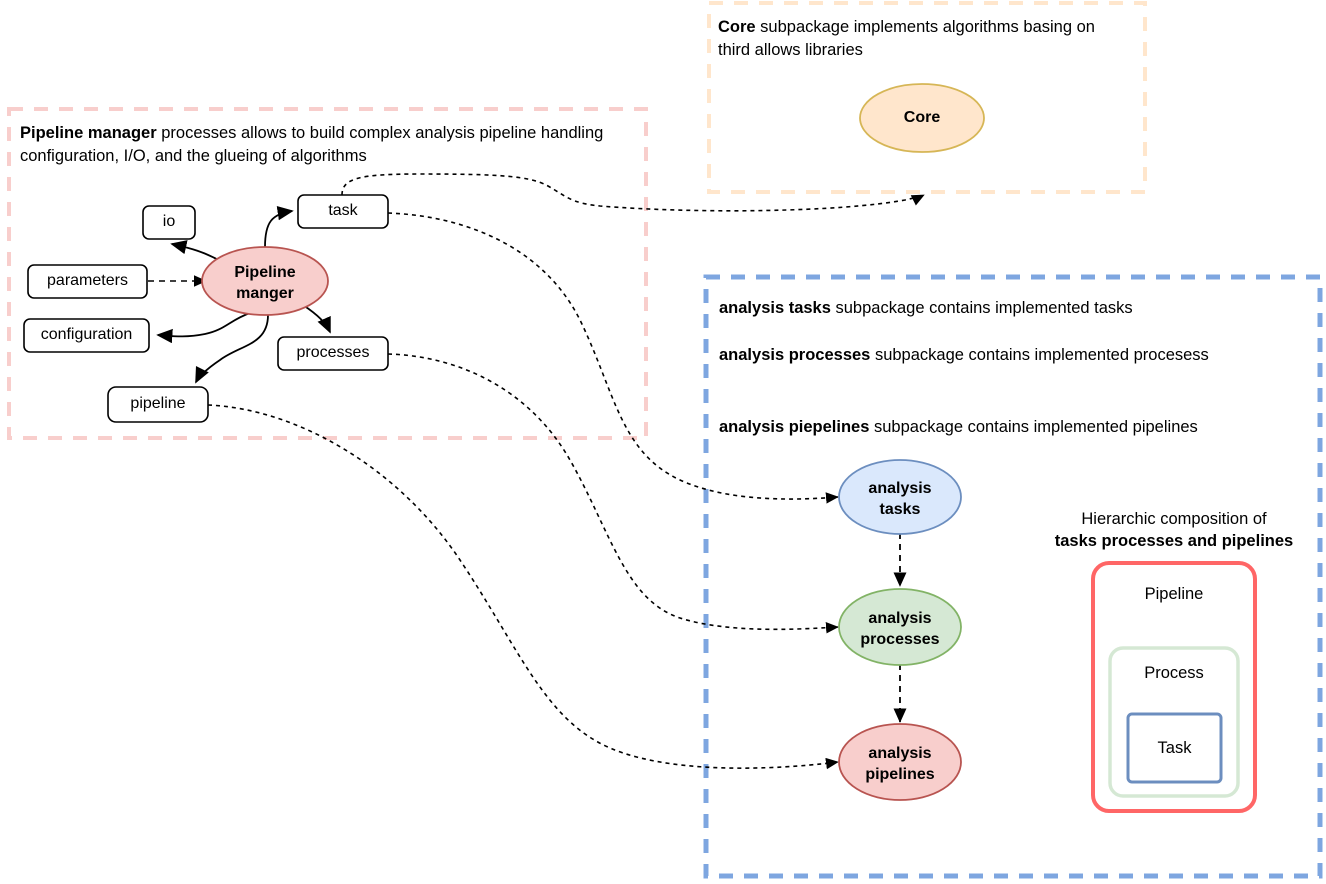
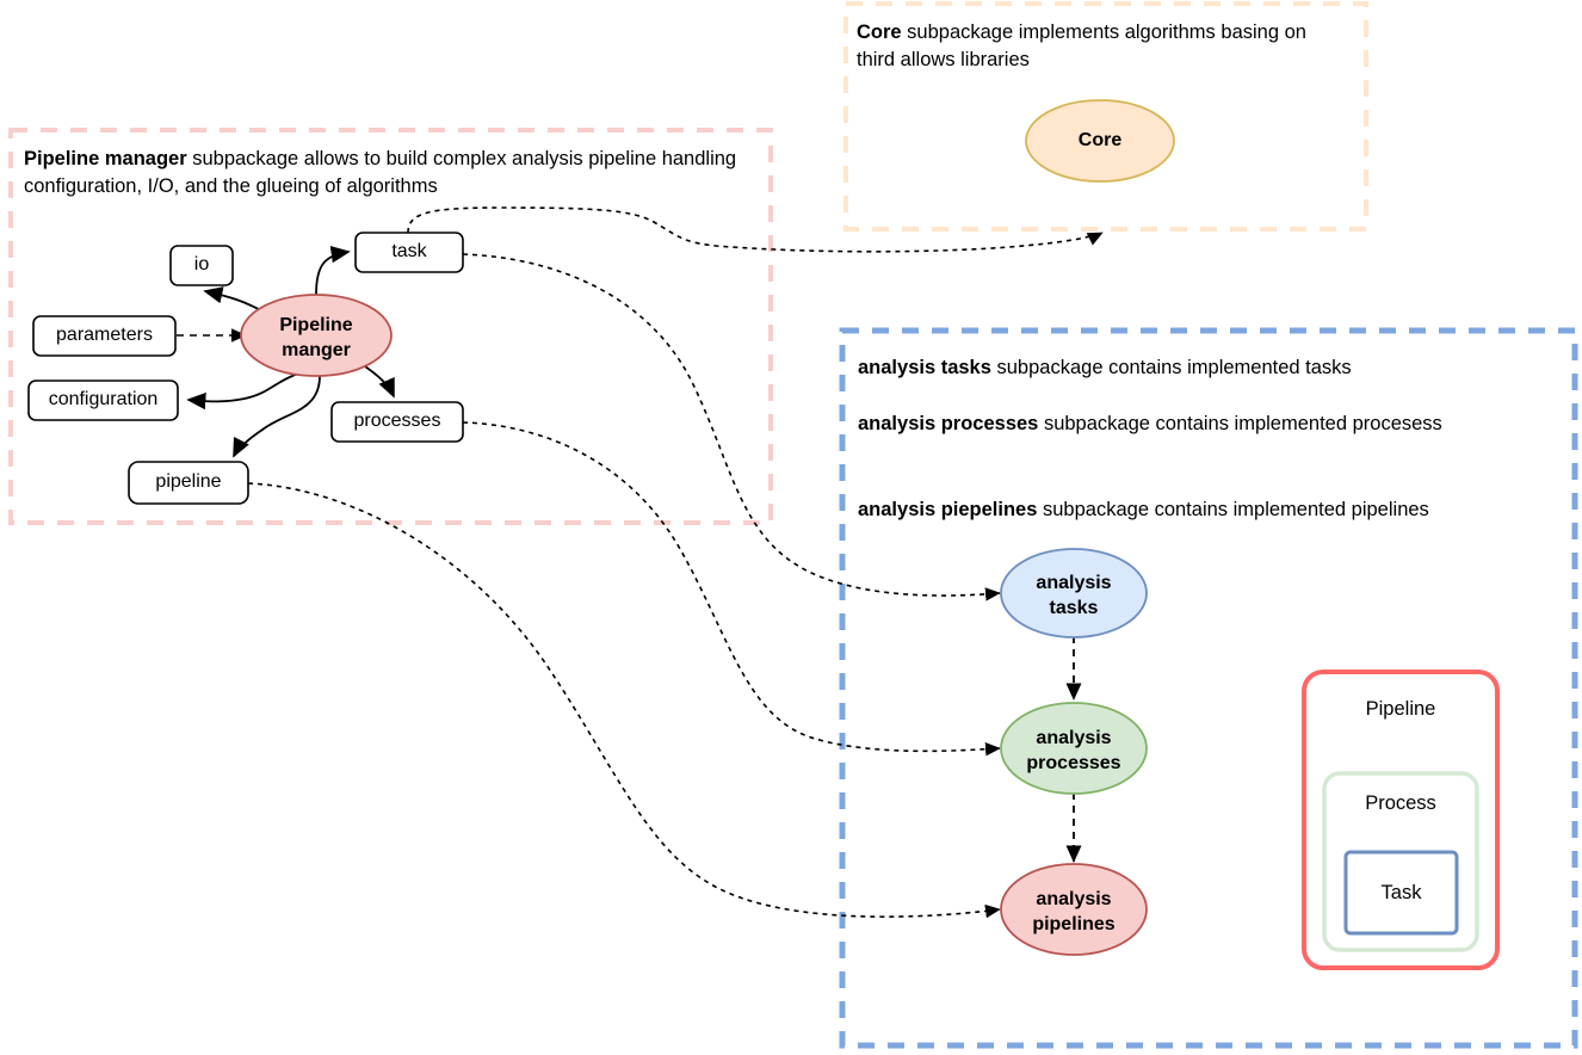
- Pipeline manager processes allows to build complex analysis pipeline handling configuration, I/O, and the glueing of algorithms
+ Pipeline manager subpackage allows to build complex analysis pipeline handling configuration, I/O, and the glueing of algorithms
  Core subpackage implements algorithms basing on third allows libraries
  analysis tasks subpackage contains implemented tasks
  analysis processes subpackage contains implemented procesess
  analysis piepelines subpackage contains implemented pipelines
  io
  parameters
  configuration
  task
  processes
  pipeline
  Pipeline
  manger
  Core
  analysis
  tasks
  analysis
  processes
  analysis
  pipelines
- Hierarchic composition of
- tasks processes and pipelines
  Pipeline
  Process
  Task
